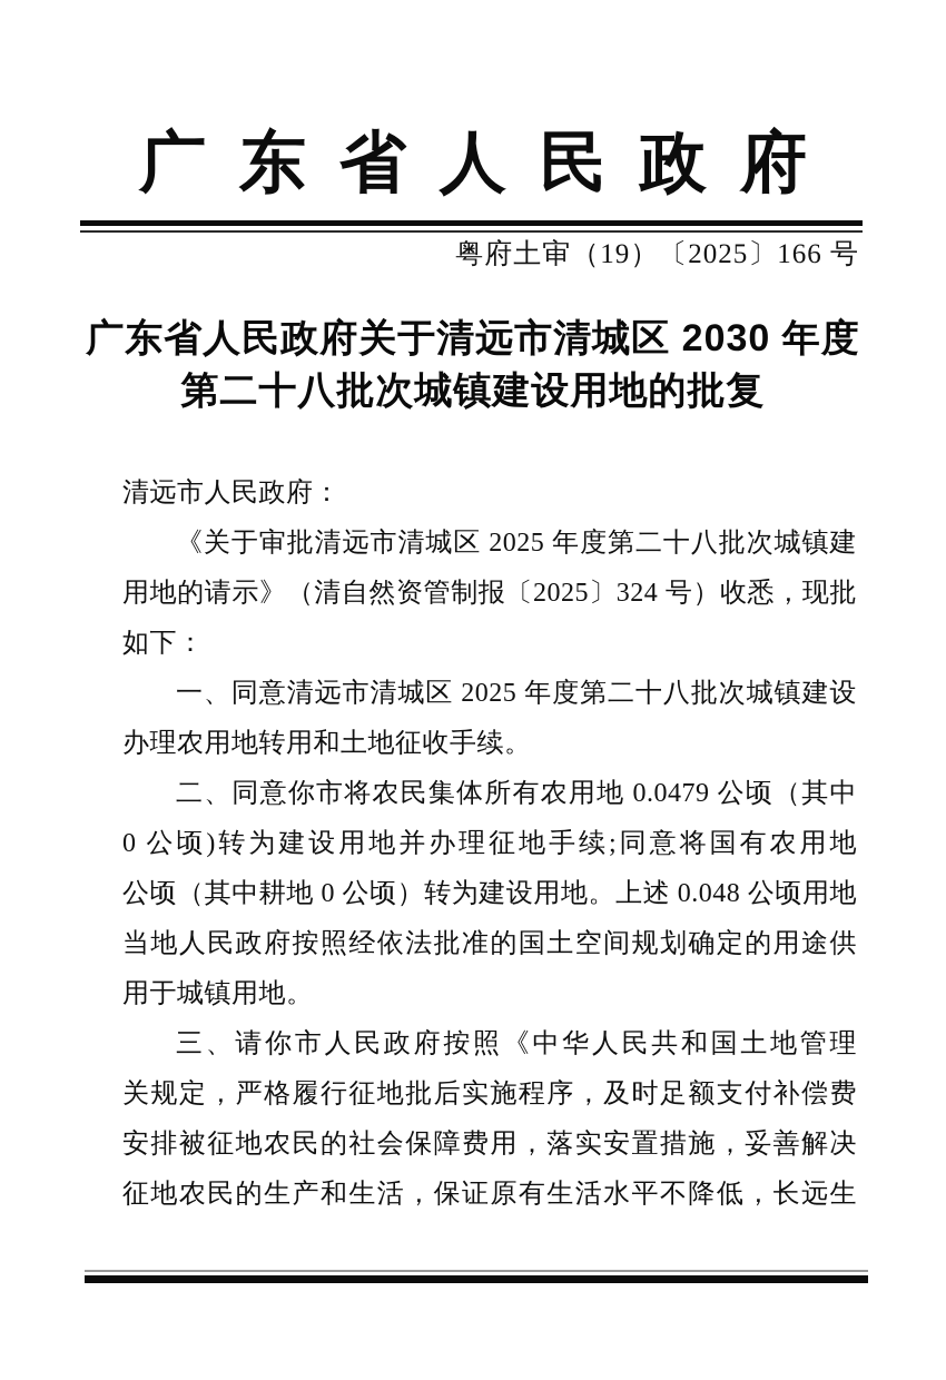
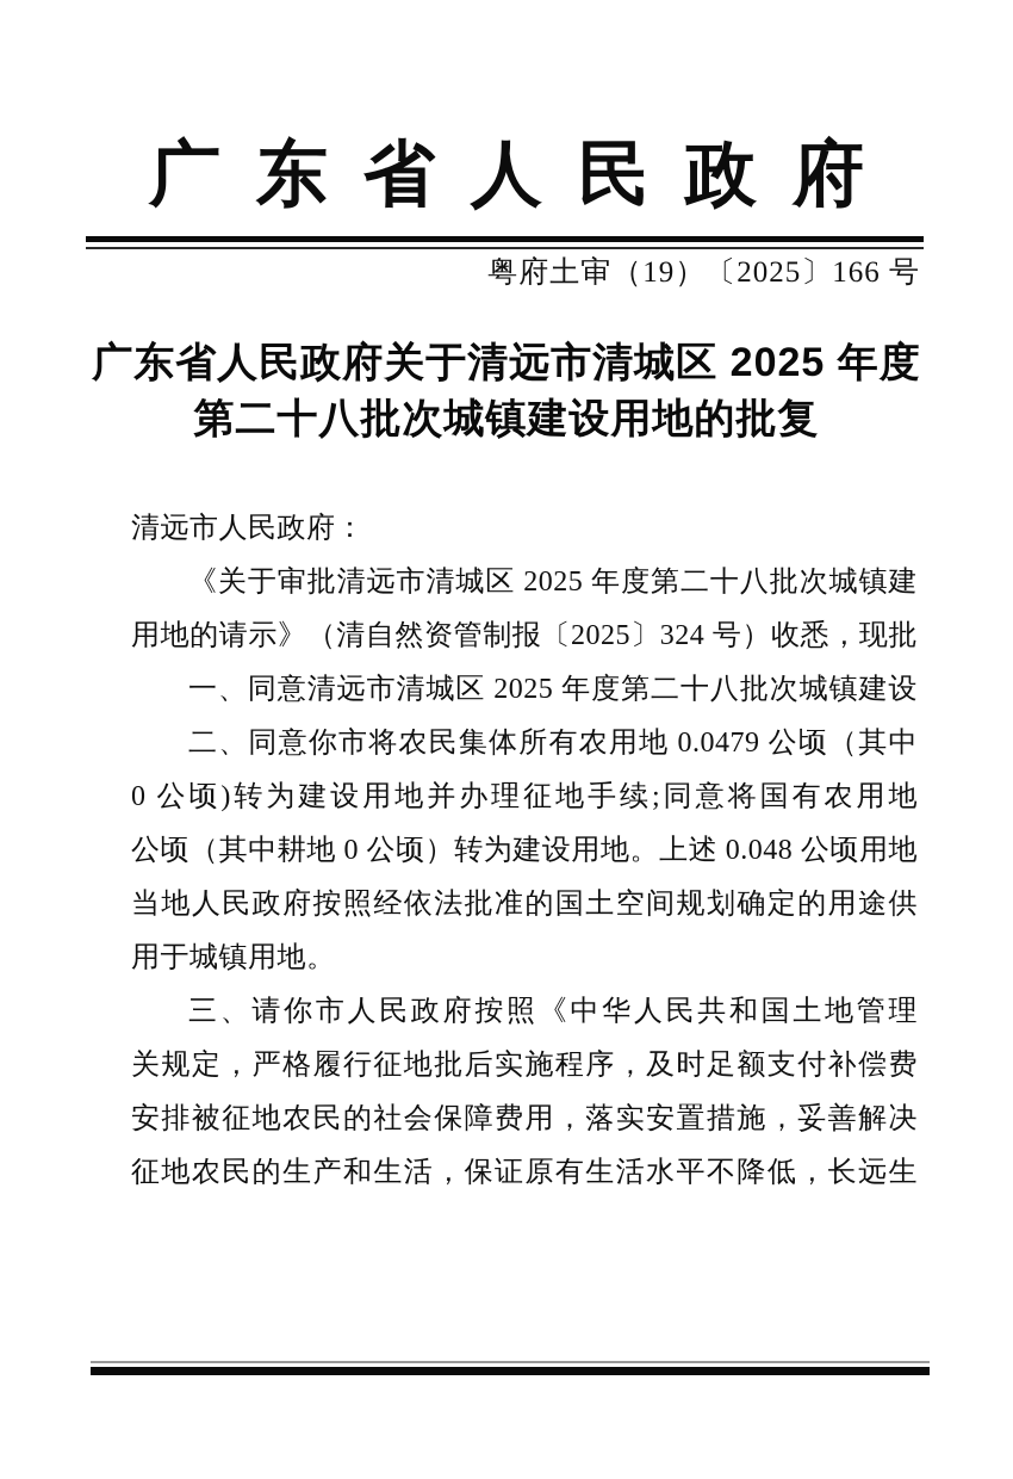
  广东省人民政府
  粤府土审（19）〔2025〕166 号
- 广东省人民政府关于清远市清城区 2030 年度
+ 广东省人民政府关于清远市清城区 2025 年度
  第二十八批次城镇建设用地的批复
  清远市人民政府：
  《关于审批清远市清城区 2025 年度第二十八批次城镇建
  用地的请示》（清自然资管制报〔2025〕324 号）收悉，现批
- 如下：
  一、同意清远市清城区 2025 年度第二十八批次城镇建设
- 办理农用地转用和土地征收手续。
  二、同意你市将农民集体所有农用地 0.0479 公顷（其中
  0 公顷)转为建设用地并办理征地手续;同意将国有农用地
  公顷（其中耕地 0 公顷）转为建设用地。上述 0.048 公顷用地
  当地人民政府按照经依法批准的国土空间规划确定的用途供
  用于城镇用地。
  三、请你市人民政府按照《中华人民共和国土地管理
  关规定，严格履行征地批后实施程序，及时足额支付补偿费
  安排被征地农民的社会保障费用，落实安置措施，妥善解决
  征地农民的生产和生活，保证原有生活水平不降低，长远生
